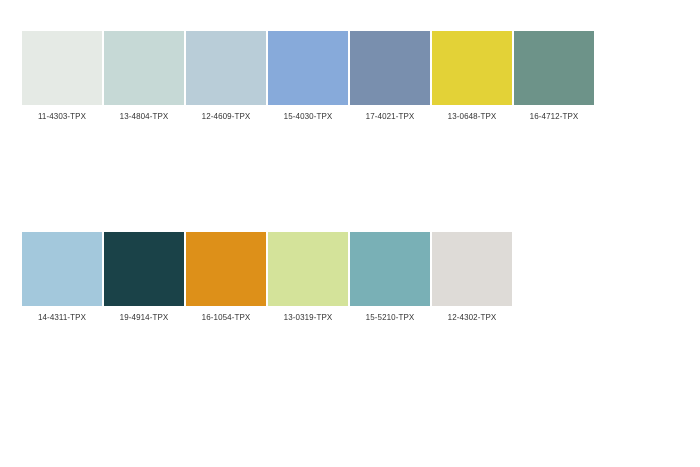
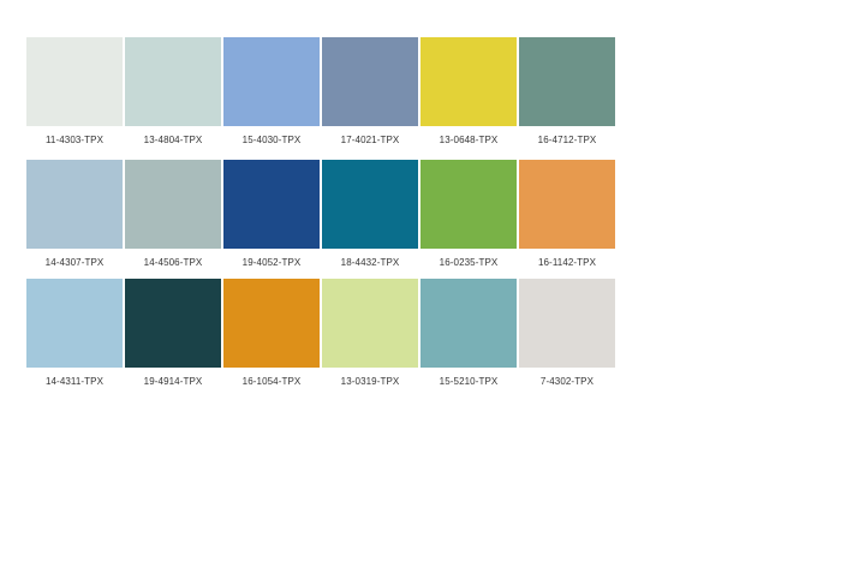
  11-4303-TPX
  13-4804-TPX
- 12-4609-TPX
  15-4030-TPX
  17-4021-TPX
  13-0648-TPX
  16-4712-TPX
+ 14-4307-TPX
+ 14-4506-TPX
+ 19-4052-TPX
+ 18-4432-TPX
+ 16-0235-TPX
+ 16-1142-TPX
  14-4311-TPX
  19-4914-TPX
  16-1054-TPX
  13-0319-TPX
  15-5210-TPX
- 12-4302-TPX
+ 7-4302-TPX
